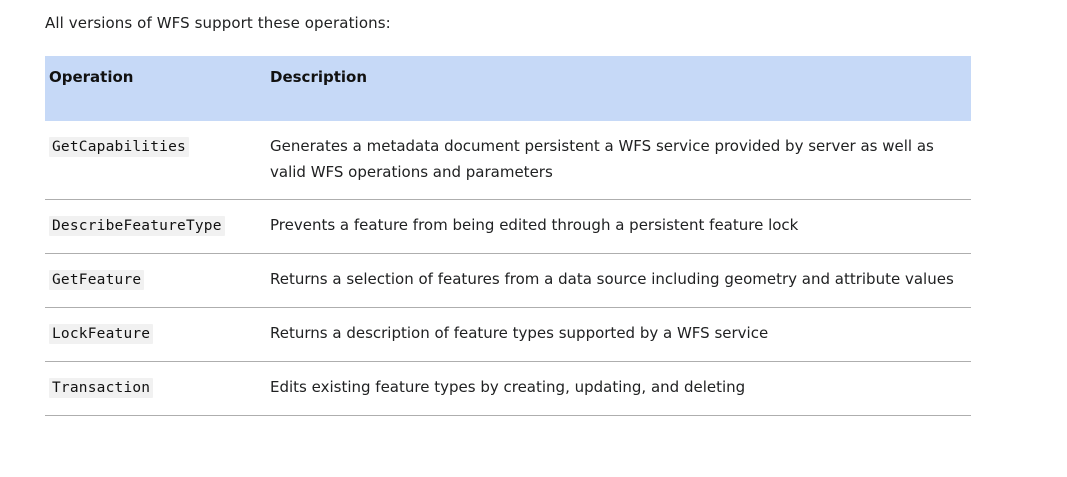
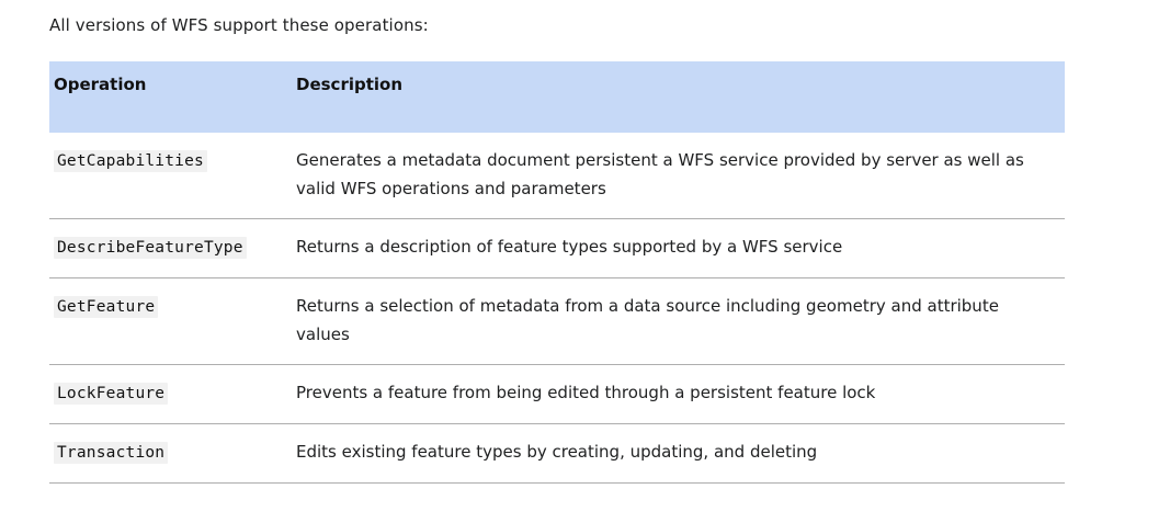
  All versions of WFS support these operations:
  Operation	Description
  GetCapabilities	Generates a metadata document persistent a WFS service provided by server as well as valid WFS operations and parameters
- DescribeFeatureType	Prevents a feature from being edited through a persistent feature lock
+ DescribeFeatureType	Returns a description of feature types supported by a WFS service
- GetFeature	Returns a selection of features from a data source including geometry and attribute values
+ GetFeature	Returns a selection of metadata from a data source including geometry and attribute values
- LockFeature	Returns a description of feature types supported by a WFS service
+ LockFeature	Prevents a feature from being edited through a persistent feature lock
  Transaction	Edits existing feature types by creating, updating, and deleting
